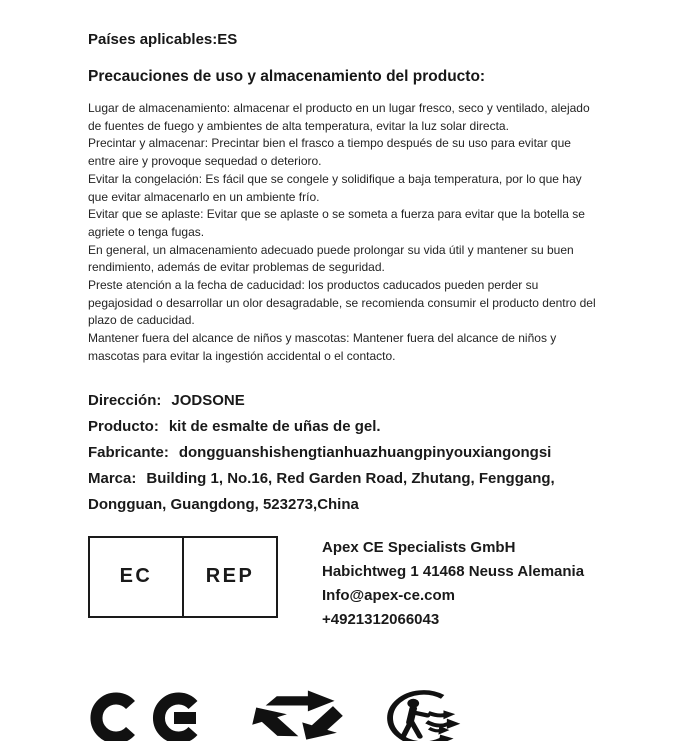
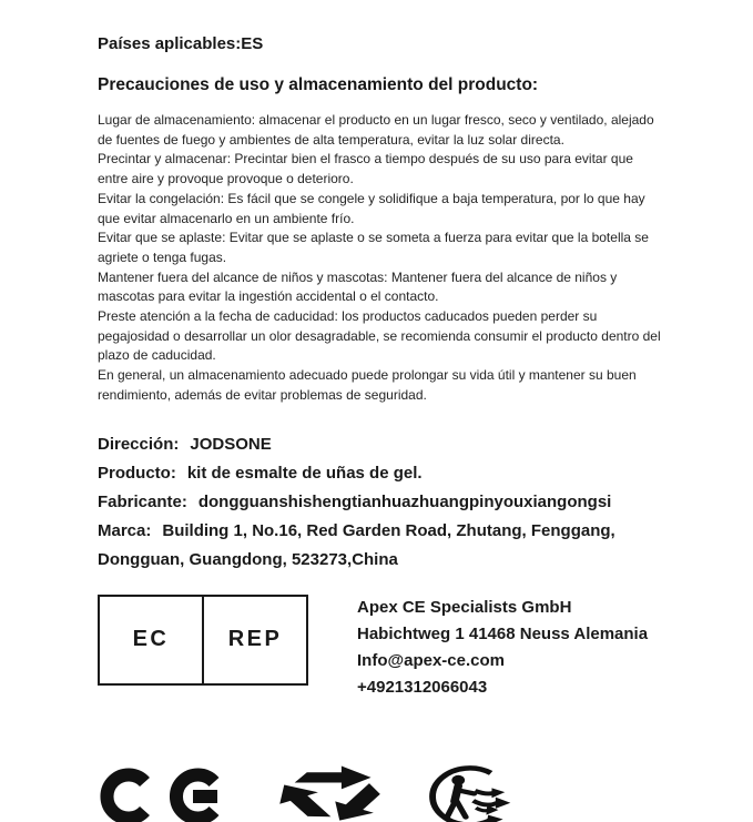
  Países aplicables:ES
  Precauciones de uso y almacenamiento del producto:
  Lugar de almacenamiento: almacenar el producto en un lugar fresco, seco y ventilado, alejado de fuentes de fuego y ambientes de alta temperatura, evitar la luz solar directa.
- Precintar y almacenar: Precintar bien el frasco a tiempo después de su uso para evitar que entre aire y provoque sequedad o deterioro.
+ Precintar y almacenar: Precintar bien el frasco a tiempo después de su uso para evitar que entre aire y provoque provoque o deterioro.
  Evitar la congelación: Es fácil que se congele y solidifique a baja temperatura, por lo que hay que evitar almacenarlo en un ambiente frío.
  Evitar que se aplaste: Evitar que se aplaste o se someta a fuerza para evitar que la botella se agriete o tenga fugas.
- En general, un almacenamiento adecuado puede prolongar su vida útil y mantener su buen rendimiento, además de evitar problemas de seguridad.
+ Mantener fuera del alcance de niños y mascotas: Mantener fuera del alcance de niños y mascotas para evitar la ingestión accidental o el contacto.
  Preste atención a la fecha de caducidad: los productos caducados pueden perder su pegajosidad o desarrollar un olor desagradable, se recomienda consumir el producto dentro del plazo de caducidad.
- Mantener fuera del alcance de niños y mascotas: Mantener fuera del alcance de niños y mascotas para evitar la ingestión accidental o el contacto.
+ En general, un almacenamiento adecuado puede prolongar su vida útil y mantener su buen rendimiento, además de evitar problemas de seguridad.
  Dirección: JODSONE
  Producto: kit de esmalte de uñas de gel.
  Fabricante: dongguanshishengtianhuazhuangpinyouxiangongsi
  Marca: Building 1, No.16, Red Garden Road, Zhutang, Fenggang, Dongguan, Guangdong, 523273,China
  EC
  REP
  Apex CE Specialists GmbH
  Habichtweg 1 41468 Neuss Alemania
  Info@apex-ce.com
  +4921312066043
